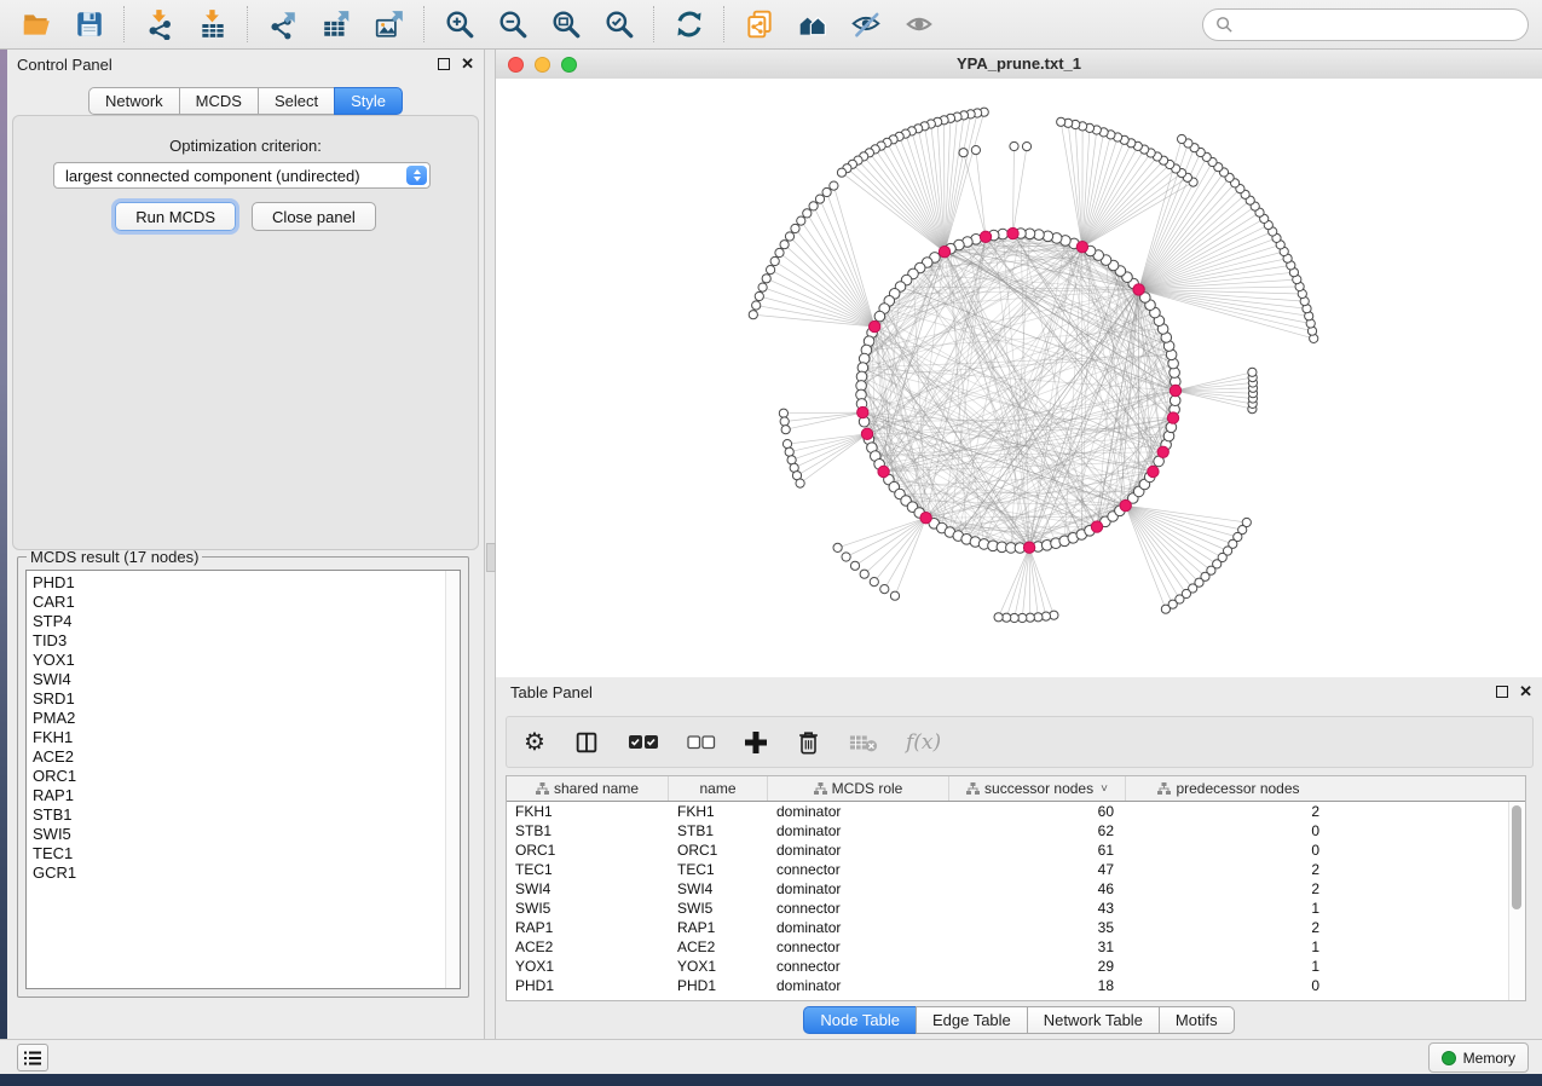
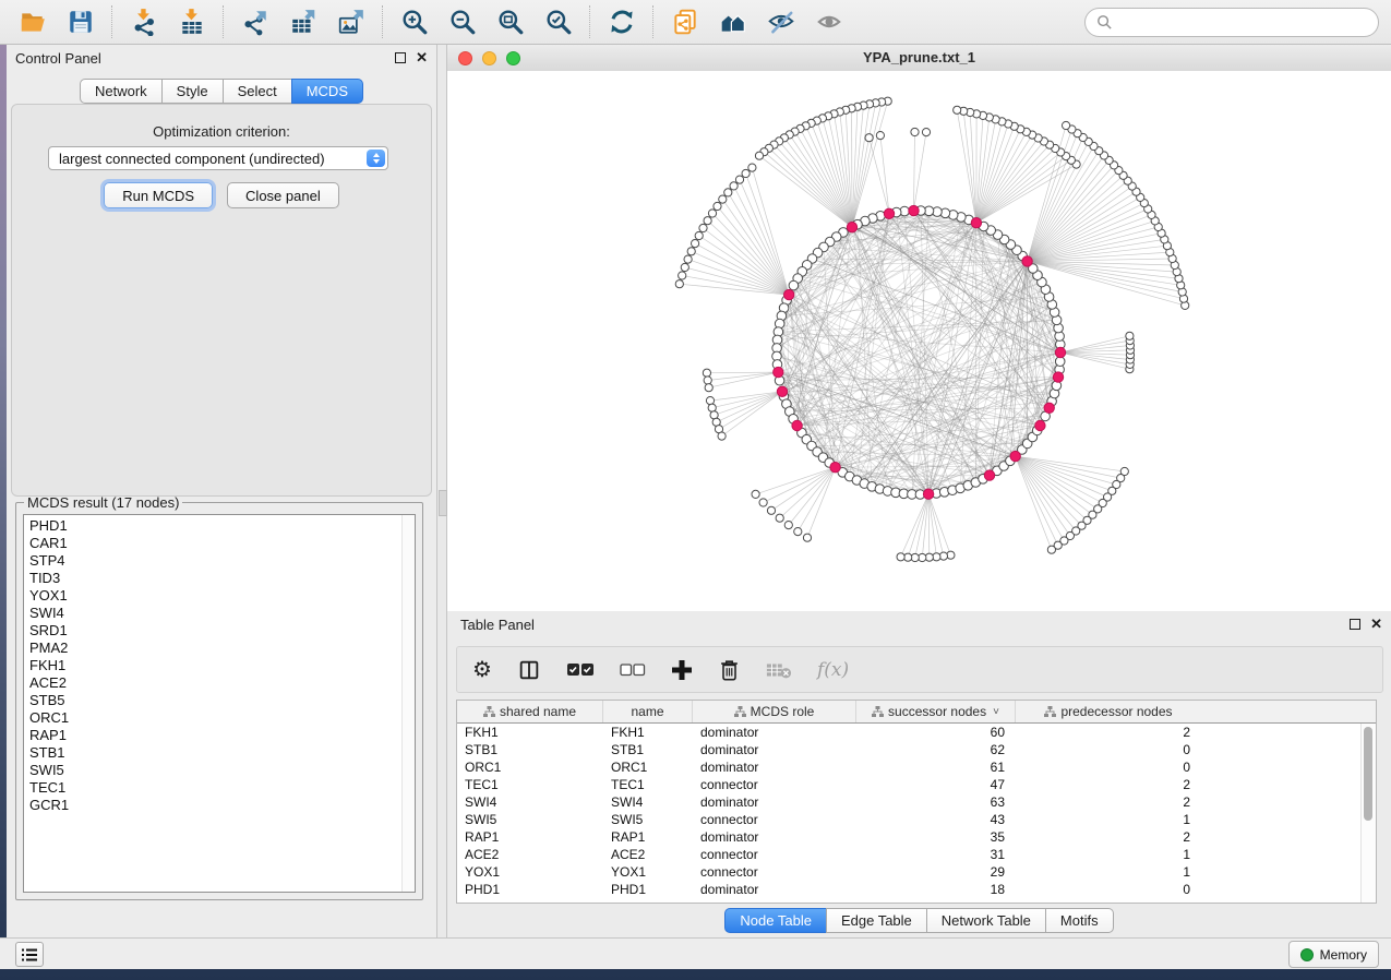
  Control Panel
  ✕
  Network
- MCDS
+ Style
  Select
- Style
+ MCDS
  Optimization criterion:
  largest connected component (undirected)
  Run MCDS
  Close panel
  MCDS result (17 nodes)
  PHD1
  CAR1
  STP4
  TID3
  YOX1
  SWI4
  SRD1
  PMA2
  FKH1
  ACE2
+ STB5
  ORC1
  RAP1
  STB1
  SWI5
  TEC1
  GCR1
  YPA_prune.txt_1
  Table Panel
  ✕
  ⚙
  f(x)
  shared name
  name
  MCDS role
  successor nodes
  ˅
  predecessor nodes
  FKH1
  FKH1
  dominator
  60
  2
  STB1
  STB1
  dominator
  62
  0
  ORC1
  ORC1
  dominator
  61
  0
  TEC1
  TEC1
  connector
  47
  2
  SWI4
  SWI4
  dominator
- 46
+ 63
  2
  SWI5
  SWI5
  connector
  43
  1
  RAP1
  RAP1
  dominator
  35
  2
  ACE2
  ACE2
  connector
  31
  1
  YOX1
  YOX1
  connector
  29
  1
  PHD1
  PHD1
  dominator
  18
  0
  Node Table
  Edge Table
  Network Table
  Motifs
  Memory
